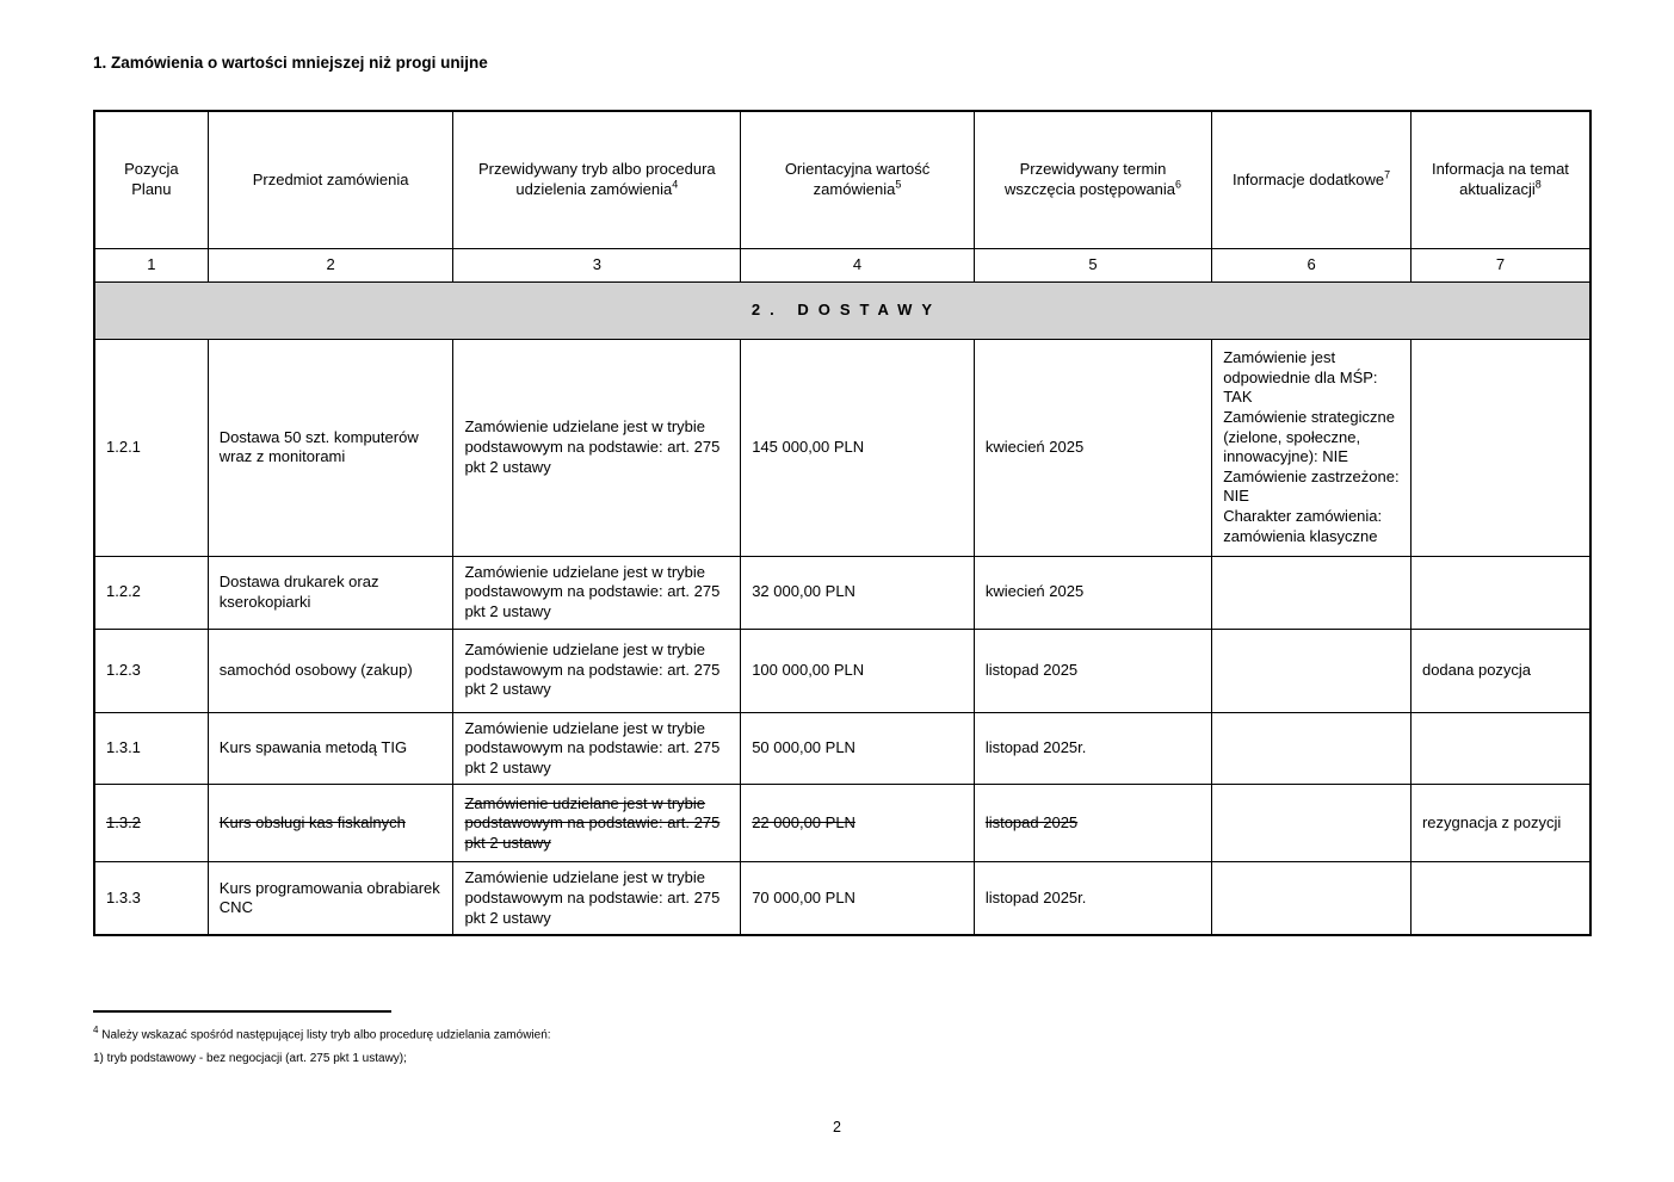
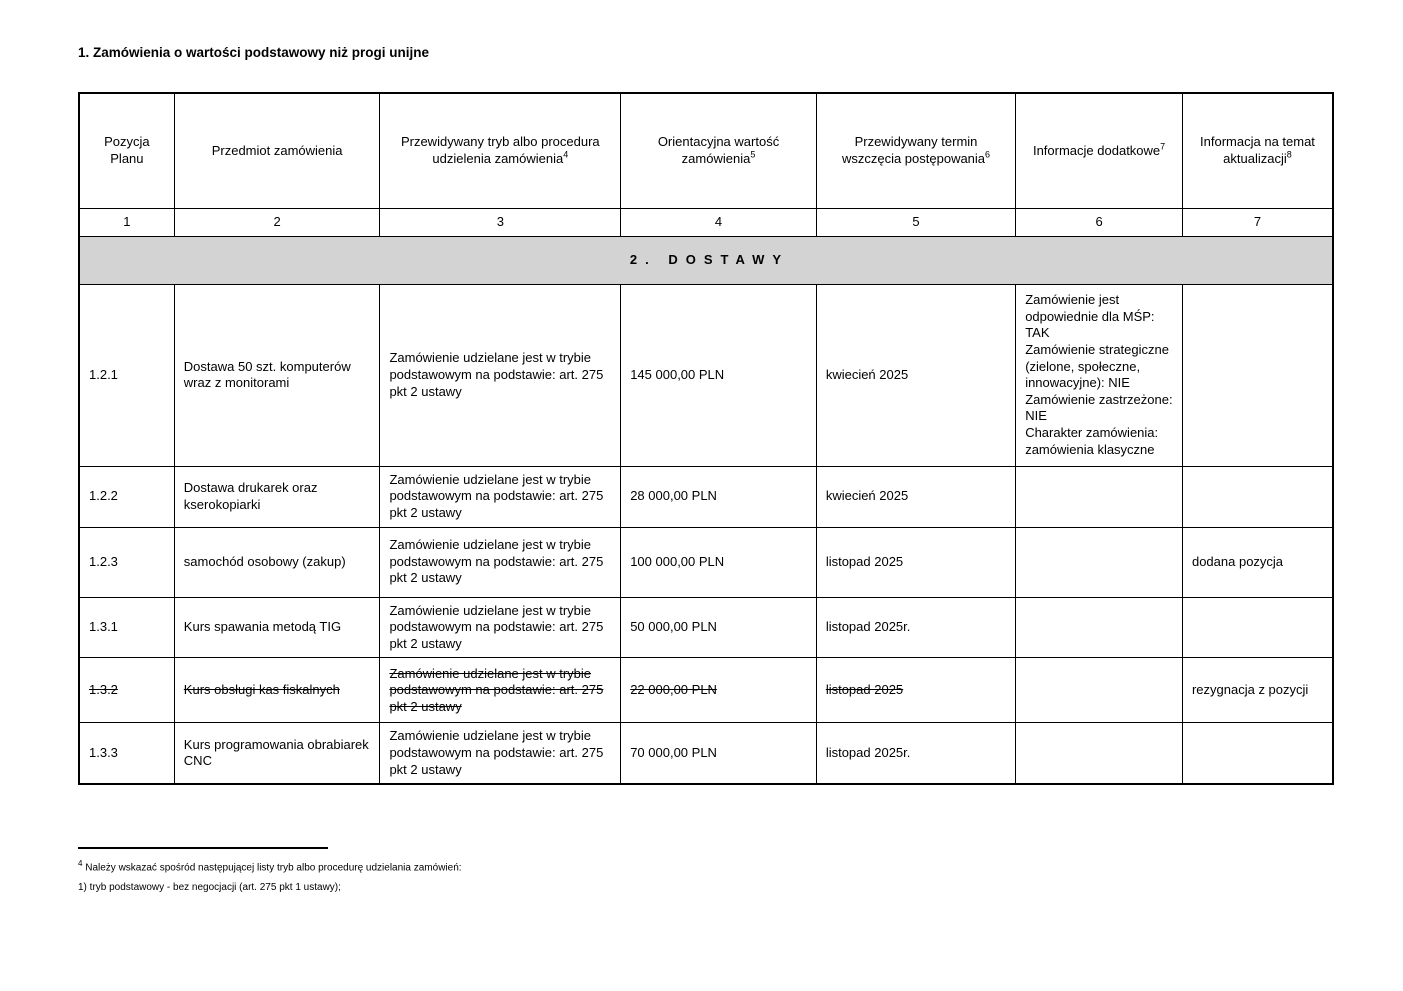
- 1. Zamówienia o wartości mniejszej niż progi unijne
+ 1. Zamówienia o wartości podstawowy niż progi unijne
  Pozycja Planu	Przedmiot zamówienia	Przewidywany tryb albo procedura udzielenia zamówienia4	Orientacyjna wartość zamówienia5	Przewidywany termin wszczęcia postępowania6	Informacje dodatkowe7	Informacja na temat aktualizacji8
  1	2	3	4	5	6	7
  2. DOSTAWY
  1.2.1	Dostawa 50 szt. komputerów wraz z monitorami	Zamówienie udzielane jest w trybie podstawowym na podstawie: art. 275 pkt 2 ustawy	145 000,00 PLN	kwiecień 2025	Zamówienie jest odpowiednie dla MŚP: TAK Zamówienie strategiczne (zielone, społeczne, innowacyjne): NIE Zamówienie zastrzeżone: NIE Charakter zamówienia: zamówienia klasyczne
- 1.2.2	Dostawa drukarek oraz kserokopiarki	Zamówienie udzielane jest w trybie podstawowym na podstawie: art. 275 pkt 2 ustawy	32 000,00 PLN	kwiecień 2025
+ 1.2.2	Dostawa drukarek oraz kserokopiarki	Zamówienie udzielane jest w trybie podstawowym na podstawie: art. 275 pkt 2 ustawy	28 000,00 PLN	kwiecień 2025
  1.2.3	samochód osobowy (zakup)	Zamówienie udzielane jest w trybie podstawowym na podstawie: art. 275 pkt 2 ustawy	100 000,00 PLN	listopad 2025		dodana pozycja
  1.3.1	Kurs spawania metodą TIG	Zamówienie udzielane jest w trybie podstawowym na podstawie: art. 275 pkt 2 ustawy	50 000,00 PLN	listopad 2025r.
  1.3.2	Kurs obsługi kas fiskalnych	Zamówienie udzielane jest w trybie podstawowym na podstawie: art. 275 pkt 2 ustawy	22 000,00 PLN	listopad 2025		rezygnacja z pozycji
  1.3.3	Kurs programowania obrabiarek CNC	Zamówienie udzielane jest w trybie podstawowym na podstawie: art. 275 pkt 2 ustawy	70 000,00 PLN	listopad 2025r.
  4 Należy wskazać spośród następującej listy tryb albo procedurę udzielania zamówień:
  1) tryb podstawowy - bez negocjacji (art. 275 pkt 1 ustawy);
- 2
